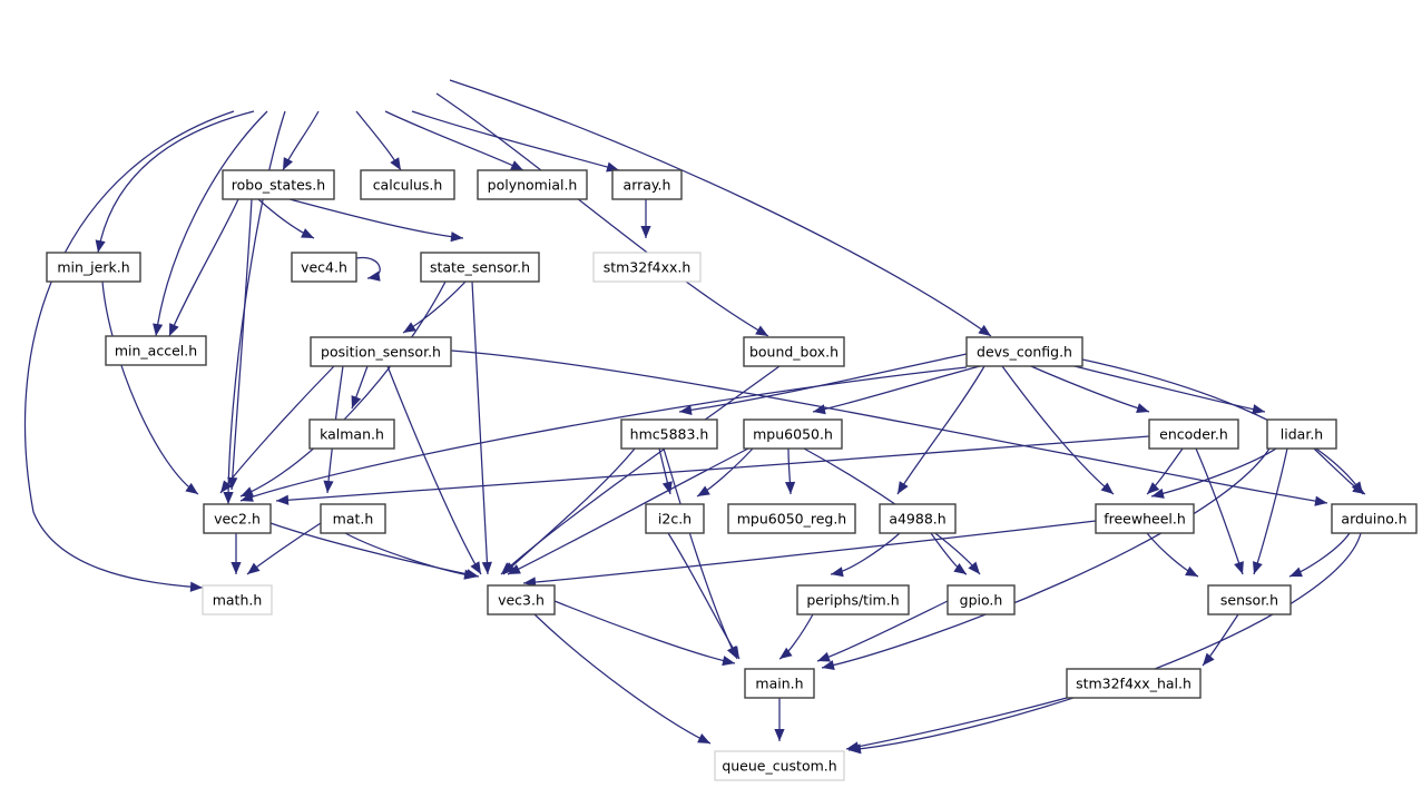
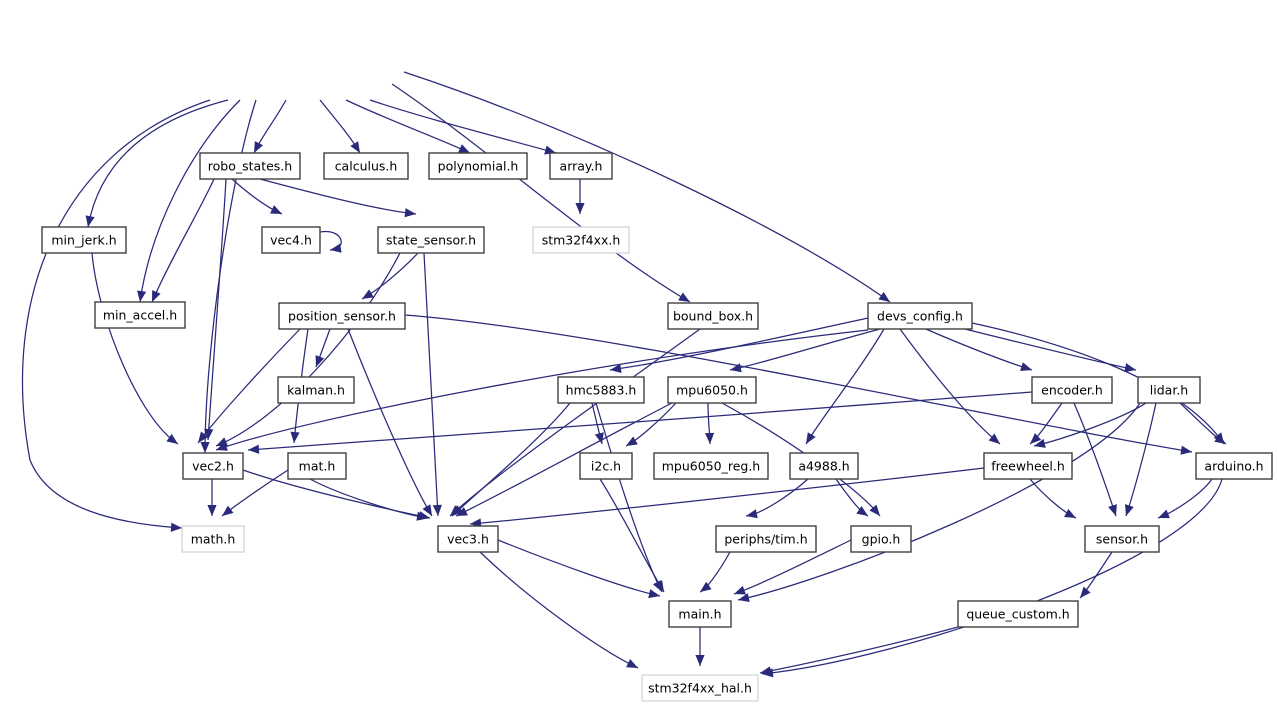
  robo_states.h
  calculus.h
  polynomial.h
  array.h
  min_jerk.h
  vec4.h
  state_sensor.h
  stm32f4xx.h
  min_accel.h
  position_sensor.h
  bound_box.h
  devs_config.h
  kalman.h
  hmc5883.h
  mpu6050.h
  encoder.h
  lidar.h
  vec2.h
  mat.h
  i2c.h
  mpu6050_reg.h
  a4988.h
  freewheel.h
  arduino.h
  math.h
  vec3.h
  periphs/tim.h
  gpio.h
  sensor.h
- stm32f4xx_hal.h
+ queue_custom.h
  main.h
- queue_custom.h
+ stm32f4xx_hal.h
